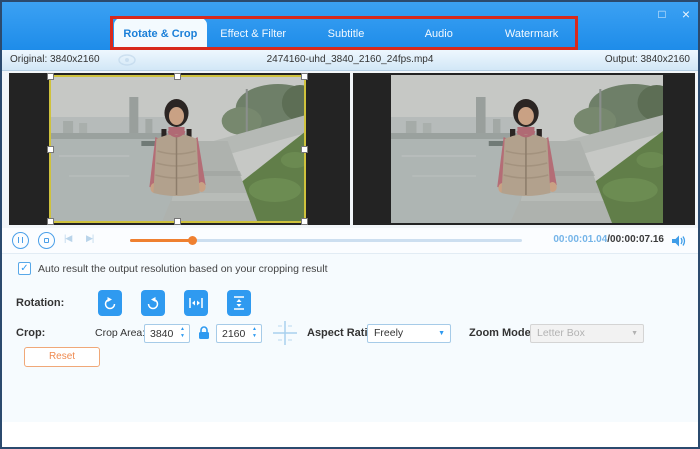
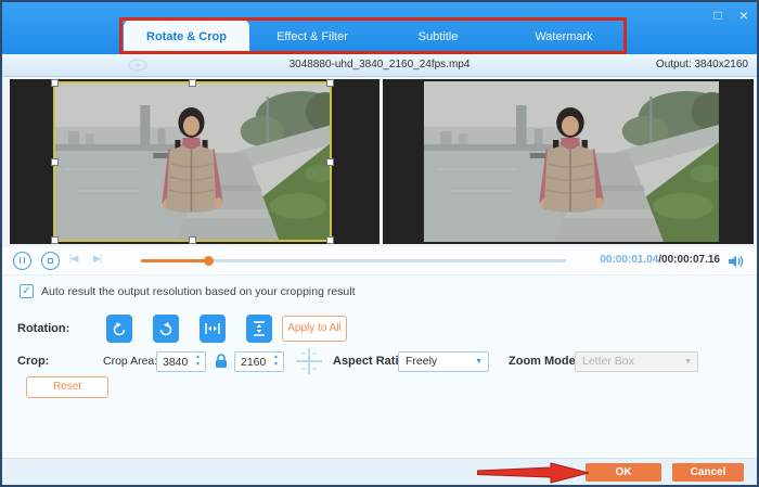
  Rotate & Crop
  Effect & Filter
  Subtitle
- Audio
  Watermark
  □
  ×
- Original: 3840x2160
- 2474160-uhd_3840_2160_24fps.mp4
+ 3048880-uhd_3840_2160_24fps.mp4
  Output: 3840x2160
  |◀
  ▶|
  00:00:01.04/00:00:07.16
  ✓
  Auto result the output resolution based on your cropping result
  Rotation:
+ Apply to All
  Crop:
  Crop Area
  3840
  2160
  Aspect Rati
  Freely
  Zoom Mode
  Letter Box
  Reset
+ OK
+ Cancel
